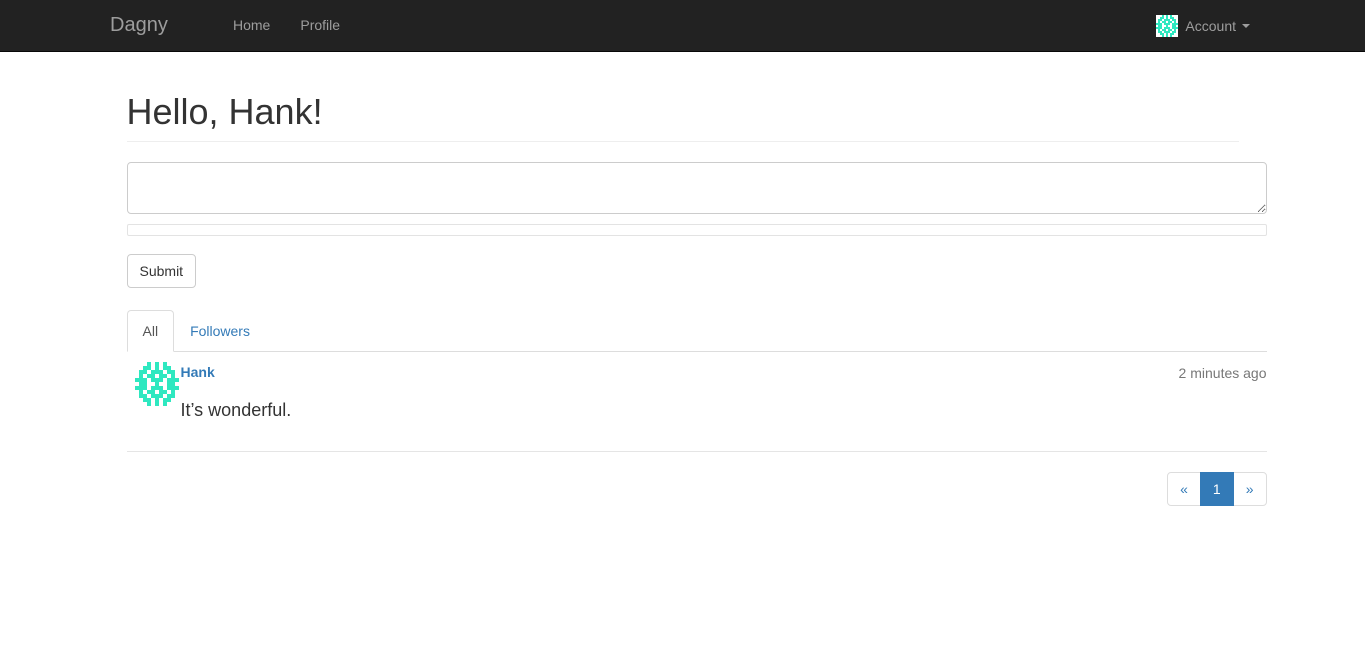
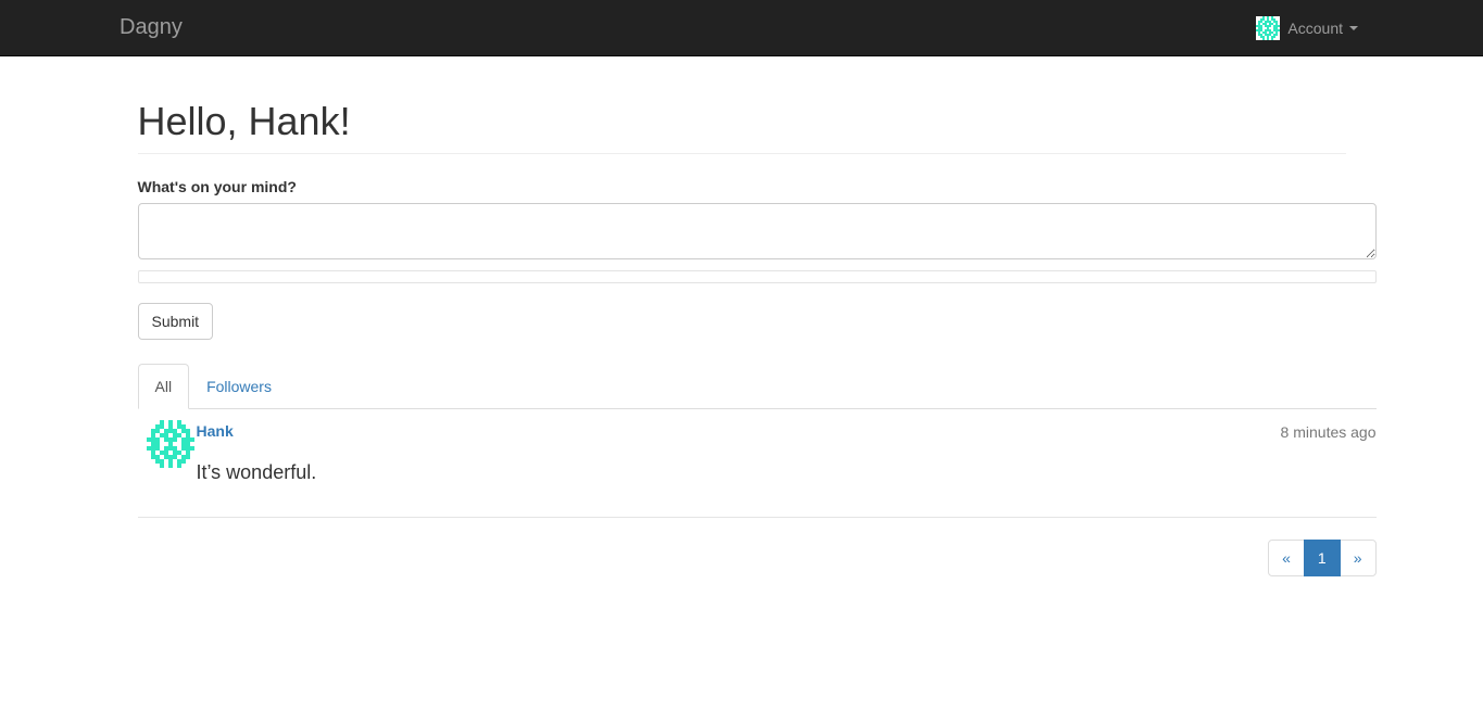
  Dagny
- Home
- Profile
  Account
  Hello, Hank!
+ What's on your mind?
  Submit
  All
  Followers
  Hank
- 2 minutes ago
+ 8 minutes ago
  It’s wonderful.
  «
  1
  »
